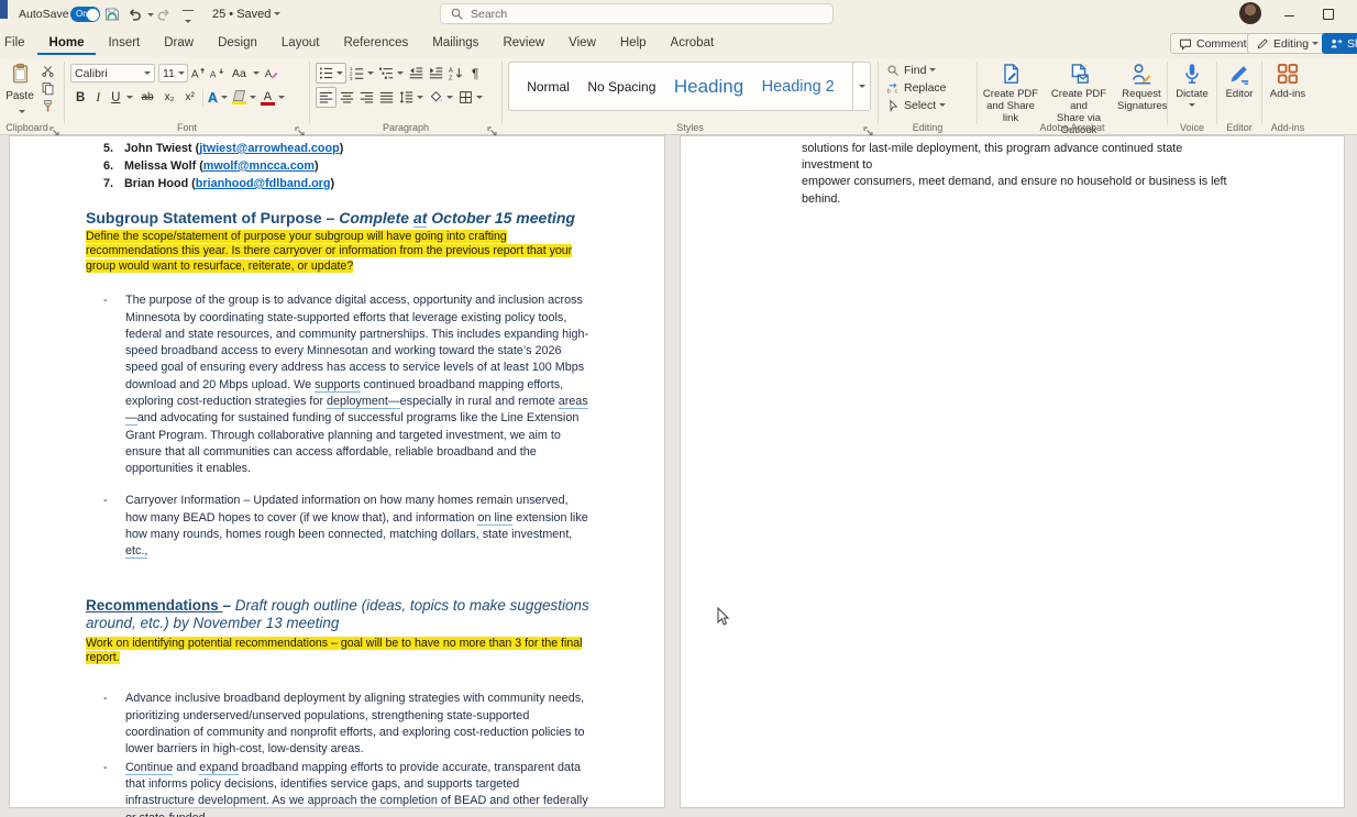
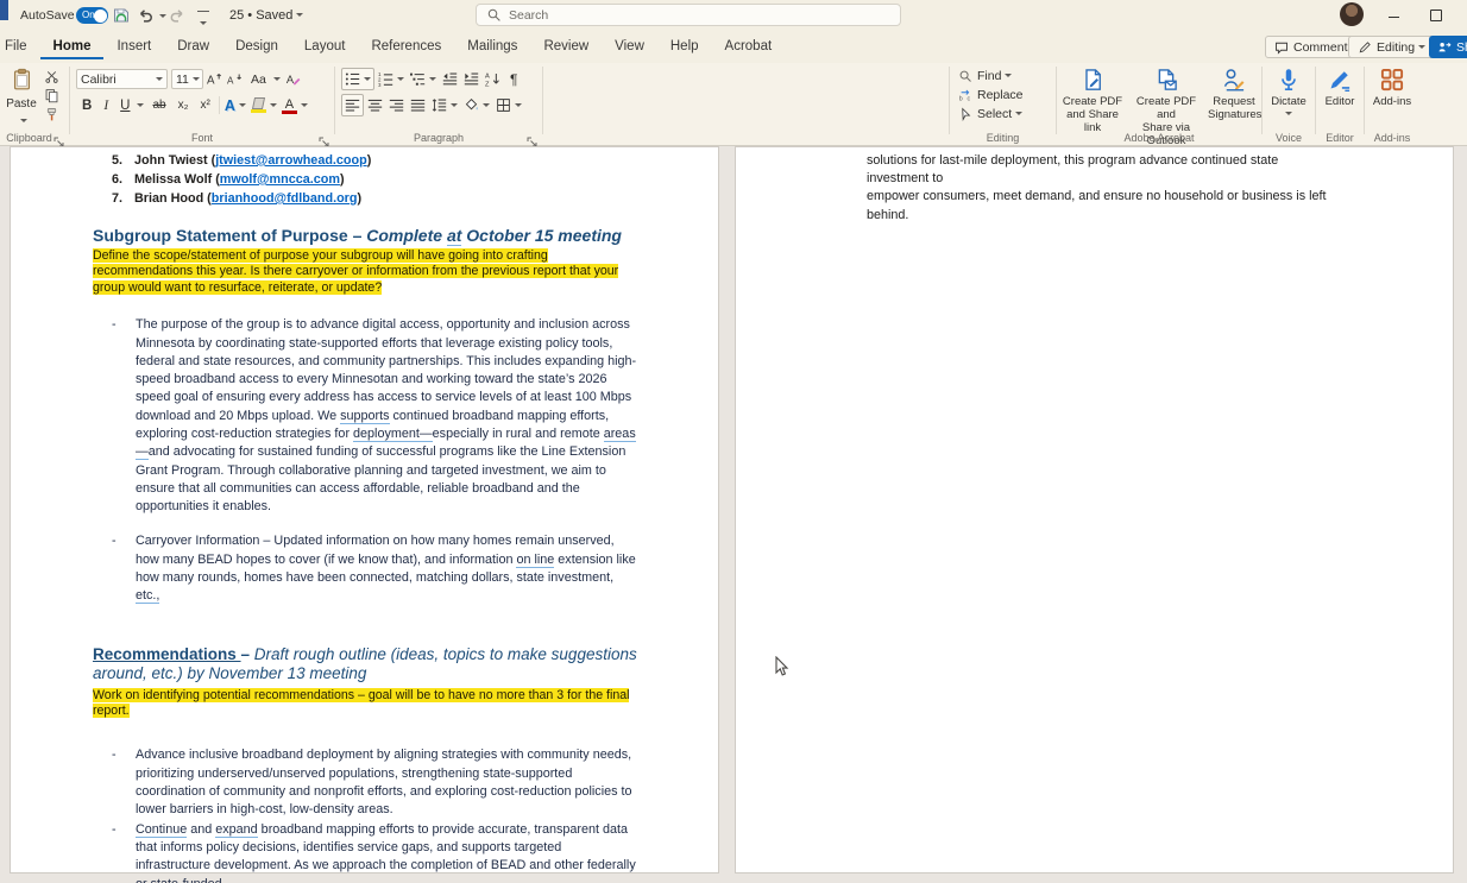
  AutoSave
  On
  25 • Saved
  Search
  File
  Home
  Insert
  Draw
  Design
  Layout
  References
  Mailings
  Review
  View
  Help
  Acrobat
  Comment
  Editing
  Paste
  Clipboard
  Calibri
  11
  A
  A
  Aa
  A
  B
  I
  U
  ab
  x₂
  x²
  A
  A
  Font
  ¶
  Paragraph
- Normal
- No Spacing
- Heading
- Heading 2
- Styles
  Find
  Replace
  Select
  Editing
  Create PDF
  and Share link
  Create PDF and
  Share via Outlook
  Request
  Signatures
  Adobe Acrobat
  Dictate
  Voice
  Editor
  Editor
  Add-ins
  Add-ins
  5.
  John Twiest (jtwiest@arrowhead.coop)
  6.
  Melissa Wolf (mwolf@mncca.com)
  7.
  Brian Hood (brianhood@fdlband.org)
  Subgroup Statement of Purpose – Complete at October 15 meeting
  Define the scope/statement of purpose your subgroup will have going into crafting recommendations this year. Is there carryover or information from the previous report that your group would want to resurface, reiterate, or update?
  -
  The purpose of the group is to advance digital access, opportunity and inclusion across Minnesota by coordinating state-supported efforts that leverage existing policy tools, federal and state resources, and community partnerships. This includes expanding high-speed broadband access to every Minnesotan and working toward the state’s 2026 speed goal of ensuring every address has access to service levels of at least 100 Mbps download and 20 Mbps upload. We supports continued broadband mapping efforts, exploring cost-reduction strategies for deployment—especially in rural and remote areas—and advocating for sustained funding of successful programs like the Line Extension Grant Program. Through collaborative planning and targeted investment, we aim to ensure that all communities can access affordable, reliable broadband and the opportunities it enables.
  -
- Carryover Information – Updated information on how many homes remain unserved, how many BEAD hopes to cover (if we know that), and information on line extension like how many rounds, homes rough been connected, matching dollars, state investment, etc.,
+ Carryover Information – Updated information on how many homes remain unserved, how many BEAD hopes to cover (if we know that), and information on line extension like how many rounds, homes have been connected, matching dollars, state investment, etc.,
  Recommendations – Draft rough outline (ideas, topics to make suggestions around, etc.) by November 13 meeting
  Work on identifying potential recommendations – goal will be to have no more than 3 for the final report.
  -
  Advance inclusive broadband deployment by aligning strategies with community needs, prioritizing underserved/unserved populations, strengthening state-supported coordination of community and nonprofit efforts, and exploring cost-reduction policies to lower barriers in high-cost, low-density areas.
  -
  Continue and expand broadband mapping efforts to provide accurate, transparent data that informs policy decisions, identifies service gaps, and supports targeted infrastructure development. As we approach the completion of BEAD and other federally
  solutions for last-mile deployment, this program advance continued state investment to
  empower consumers, meet demand, and ensure no household or business is left behind.
